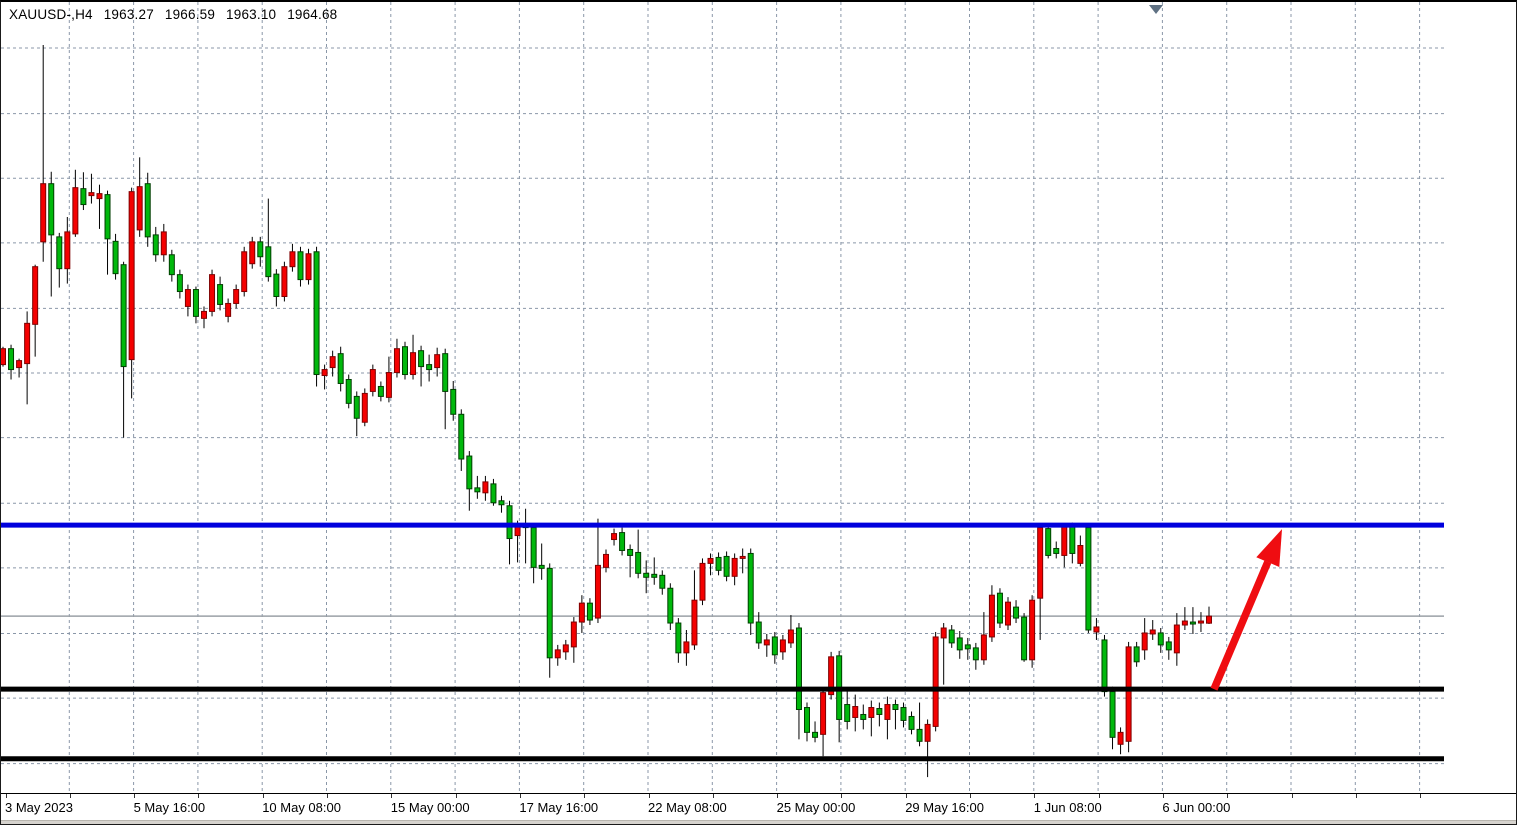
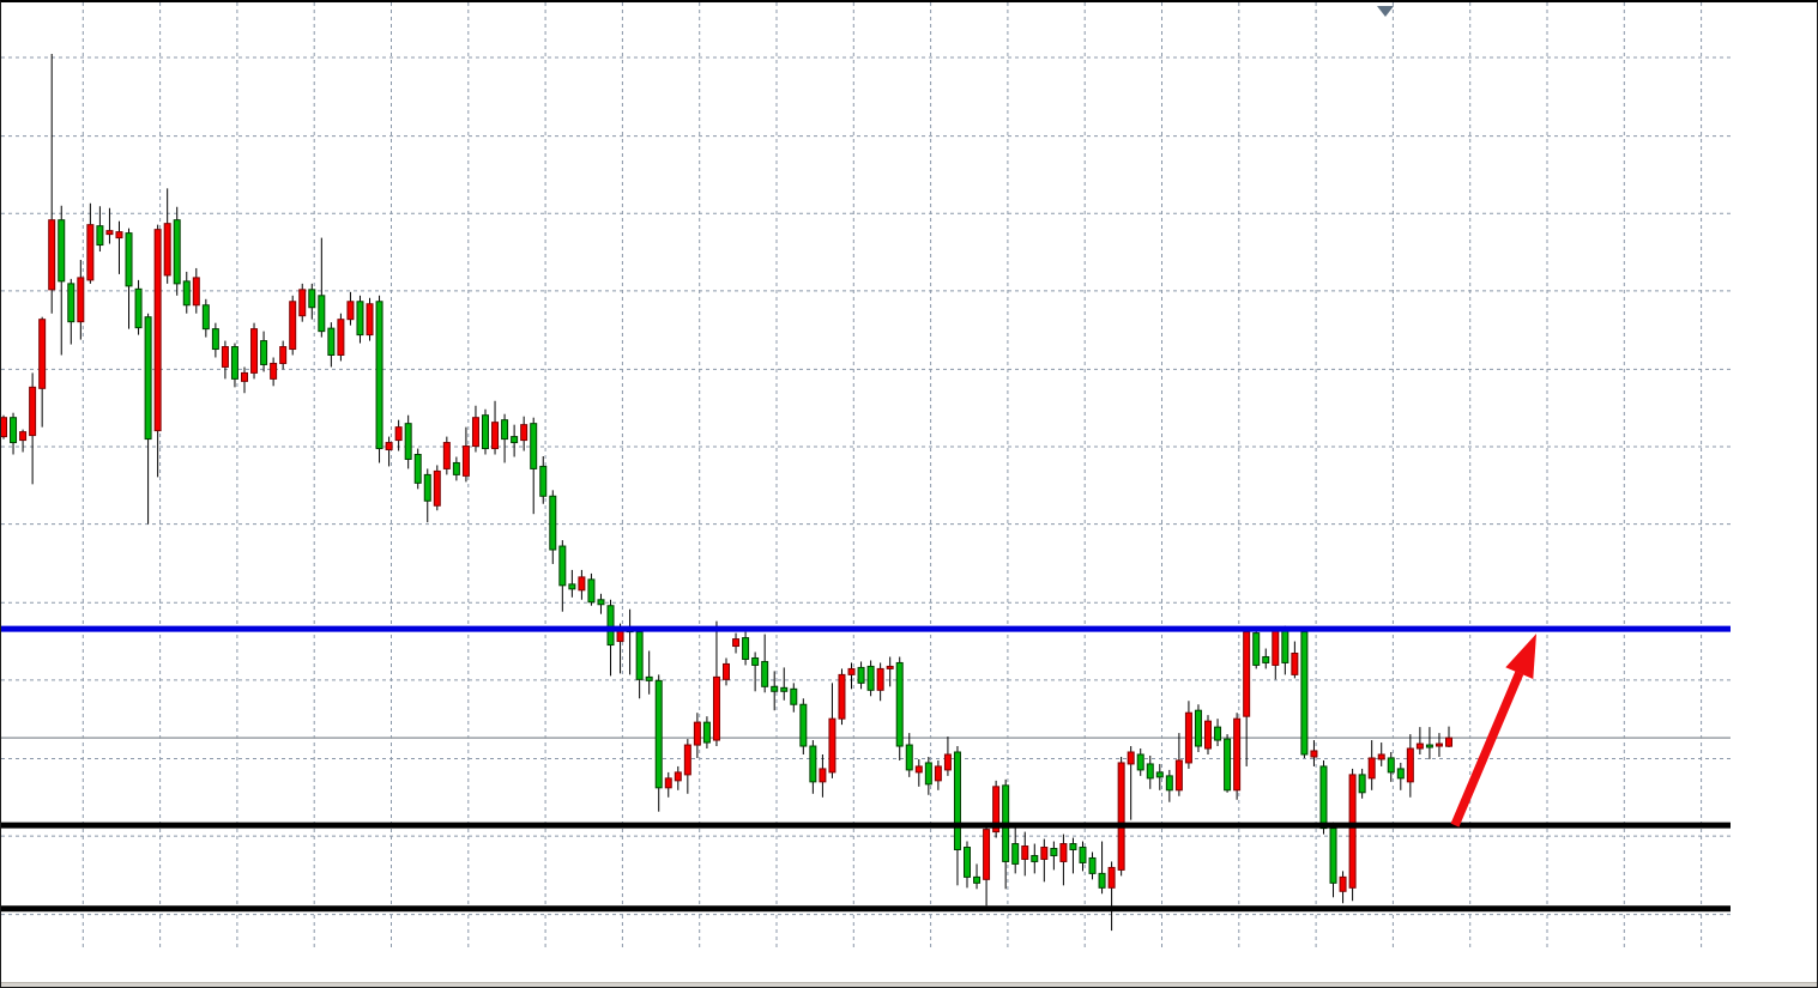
- XAUUSD-,H4 1963.27 1966.59 1963.10 1964.68
- 3 May 2023
- 5 May 16:00
- 10 May 08:00
- 15 May 00:00
- 17 May 16:00
- 22 May 08:00
- 25 May 00:00
- 29 May 16:00
- 1 Jun 08:00
- 6 Jun 00:00
